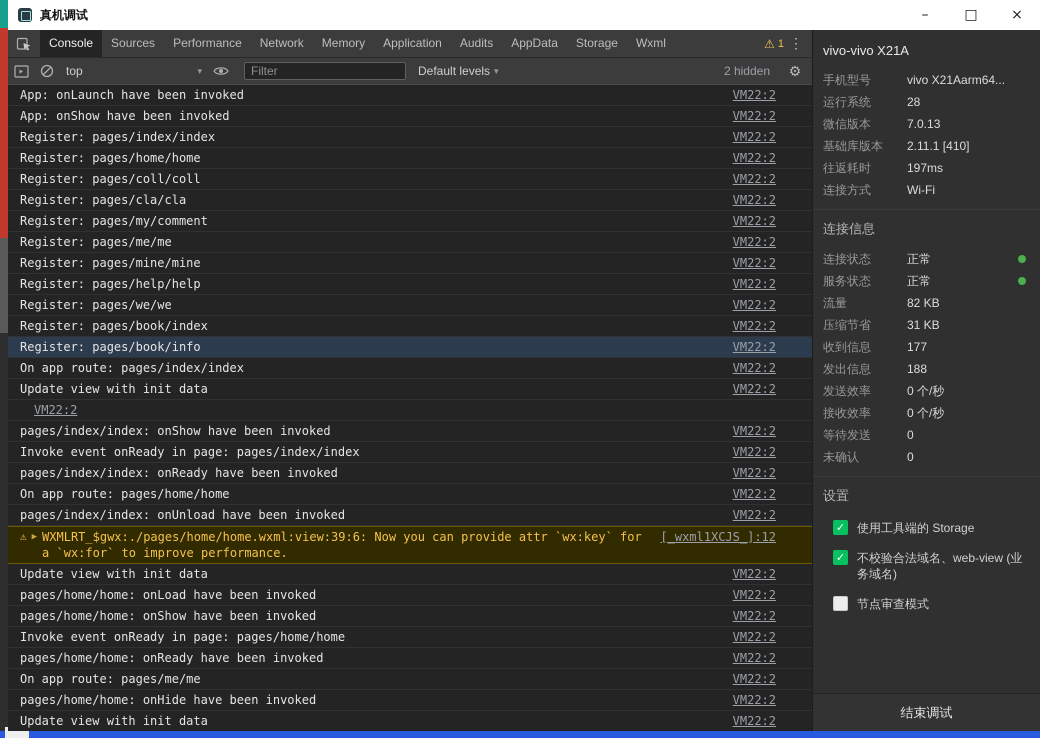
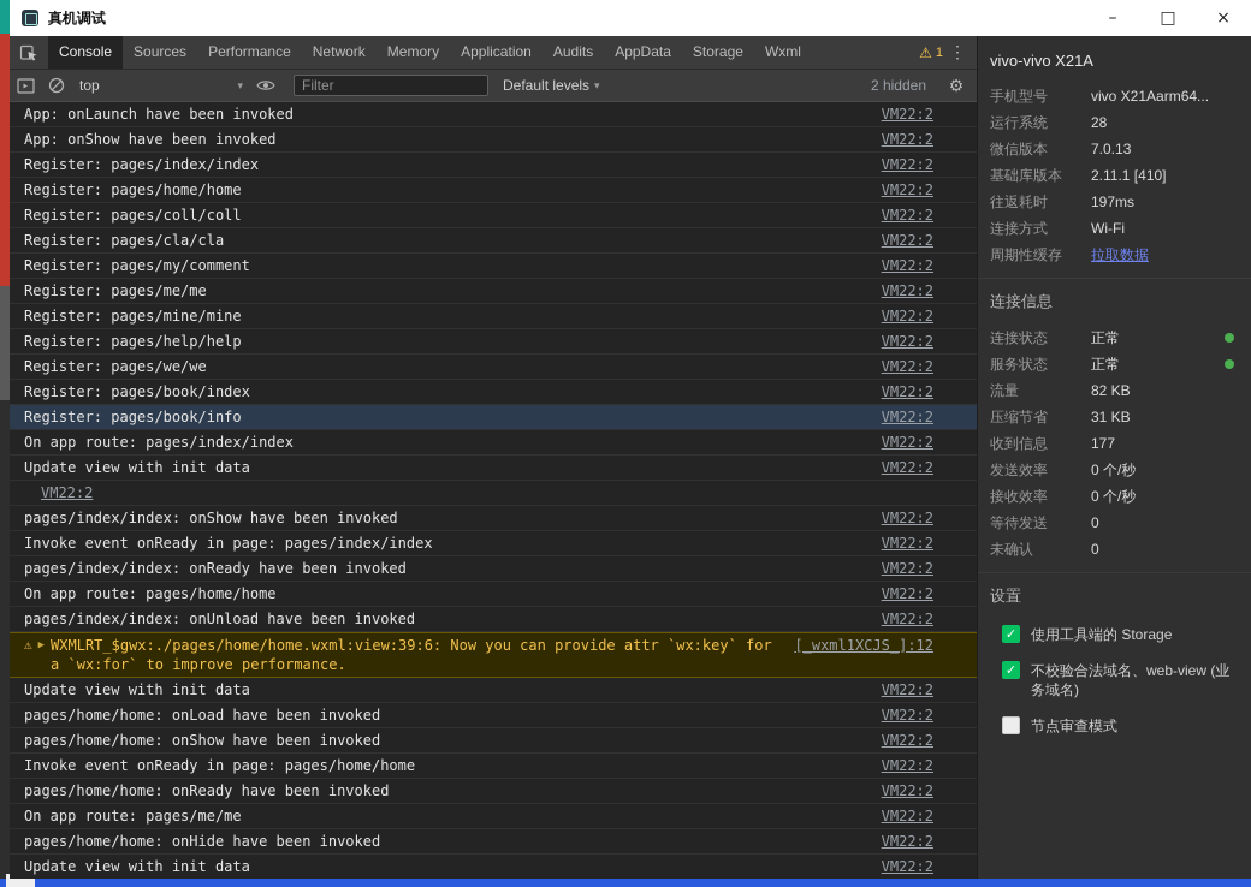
  真机调试
  –
  □
  ×
  Console
  Sources
  Performance
  Network
  Memory
  Application
  Audits
  AppData
  Storage
  Wxml
  ⚠
  1
  ⋮
  top
  ▾
  Filter
  Default levels
  ▾
  2 hidden
  ⚙
  App: onLaunch have been invoked
  VM22:2
  App: onShow have been invoked
  VM22:2
  Register: pages/index/index
  VM22:2
  Register: pages/home/home
  VM22:2
  Register: pages/coll/coll
  VM22:2
  Register: pages/cla/cla
  VM22:2
  Register: pages/my/comment
  VM22:2
  Register: pages/me/me
  VM22:2
  Register: pages/mine/mine
  VM22:2
  Register: pages/help/help
  VM22:2
  Register: pages/we/we
  VM22:2
  Register: pages/book/index
  VM22:2
  Register: pages/book/info
  VM22:2
  On app route: pages/index/index
  VM22:2
  Update view with init data
  VM22:2
  VM22:2
  pages/index/index: onShow have been invoked
  VM22:2
  Invoke event onReady in page: pages/index/index
  VM22:2
  pages/index/index: onReady have been invoked
  VM22:2
  On app route: pages/home/home
  VM22:2
  pages/index/index: onUnload have been invoked
  VM22:2
  ⚠
  ▶
  WXMLRT_$gwx:./pages/home/home.wxml:view:39:6: Now you can provide attr `wx:key` for a `wx:for` to improve performance.
  [_wxml1XCJS_]:12
  Update view with init data
  VM22:2
  pages/home/home: onLoad have been invoked
  VM22:2
  pages/home/home: onShow have been invoked
  VM22:2
  Invoke event onReady in page: pages/home/home
  VM22:2
  pages/home/home: onReady have been invoked
  VM22:2
  On app route: pages/me/me
  VM22:2
  pages/home/home: onHide have been invoked
  VM22:2
  Update view with init data
  VM22:2
  vivo-vivo X21A
  手机型号
  vivo X21Aarm64...
  运行系统
  28
  微信版本
  7.0.13
  基础库版本
  2.11.1 [410]
  往返耗时
  197ms
  连接方式
  Wi-Fi
+ 周期性缓存
+ 拉取数据
  连接信息
  连接状态
  正常
  服务状态
  正常
  流量
  82 KB
  压缩节省
  31 KB
  收到信息
  177
- 发出信息
- 188
  发送效率
  0 个/秒
  接收效率
  0 个/秒
  等待发送
  0
  未确认
  0
  设置
  ✓
  使用工具端的 Storage
  ✓
  不校验合法域名、web-view (业务域名)
  节点审查模式
- 结束调试
